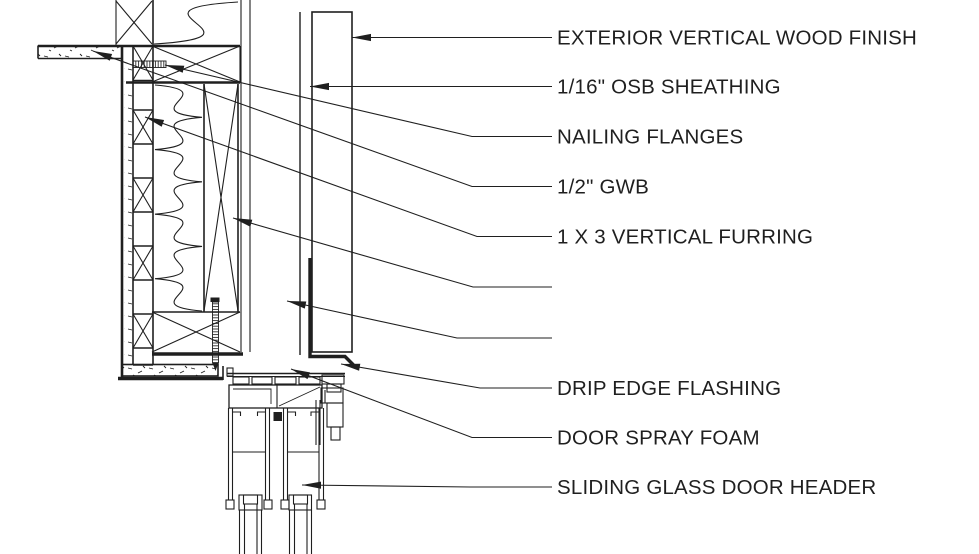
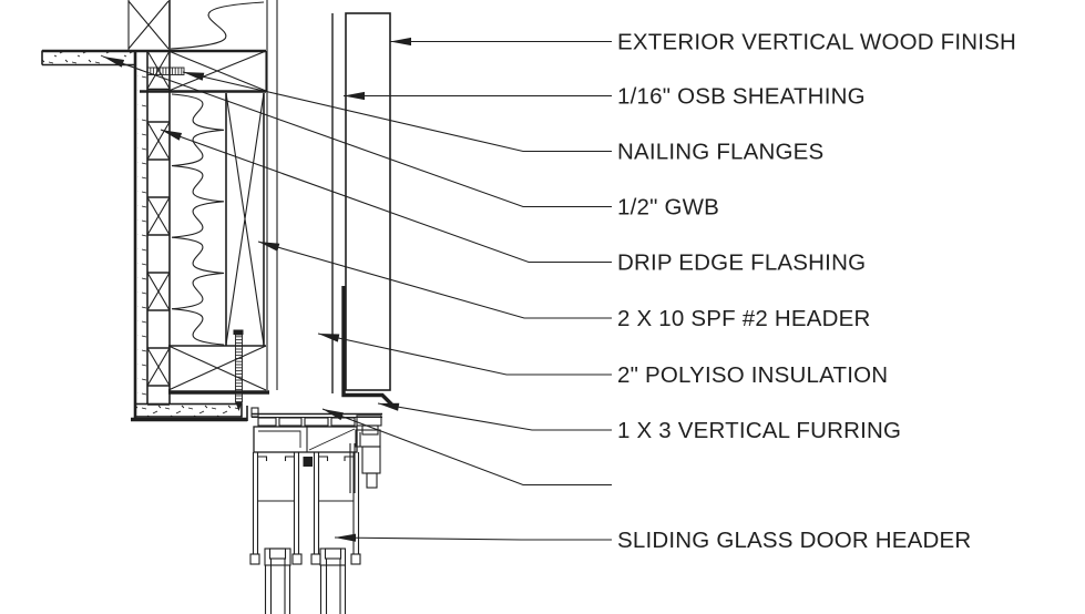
  EXTERIOR VERTICAL WOOD FINISH
  1/16" OSB SHEATHING
  NAILING FLANGES
  1/2" GWB
- 1 X 3 VERTICAL FURRING
+ DRIP EDGE FLASHING
+ 2 X 10 SPF #2 HEADER
+ 2" POLYISO INSULATION
- DRIP EDGE FLASHING
+ 1 X 3 VERTICAL FURRING
- DOOR SPRAY FOAM
  SLIDING GLASS DOOR HEADER
